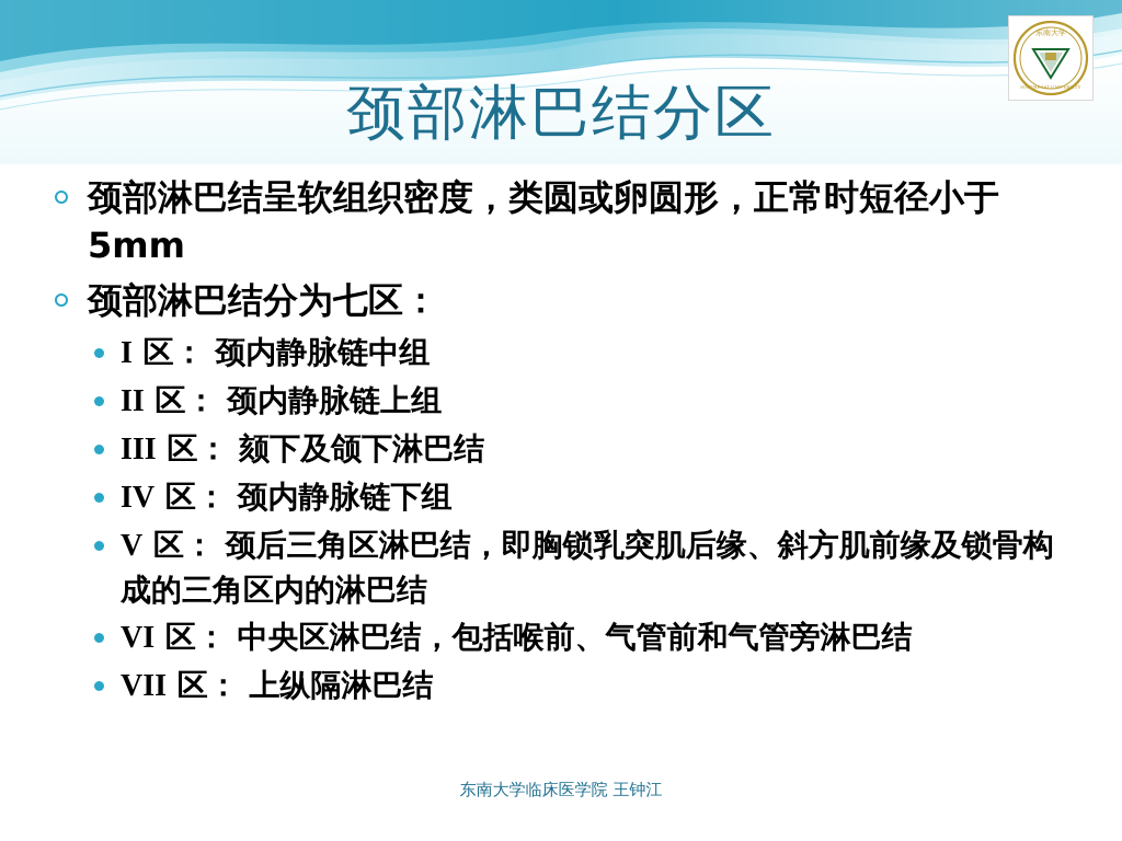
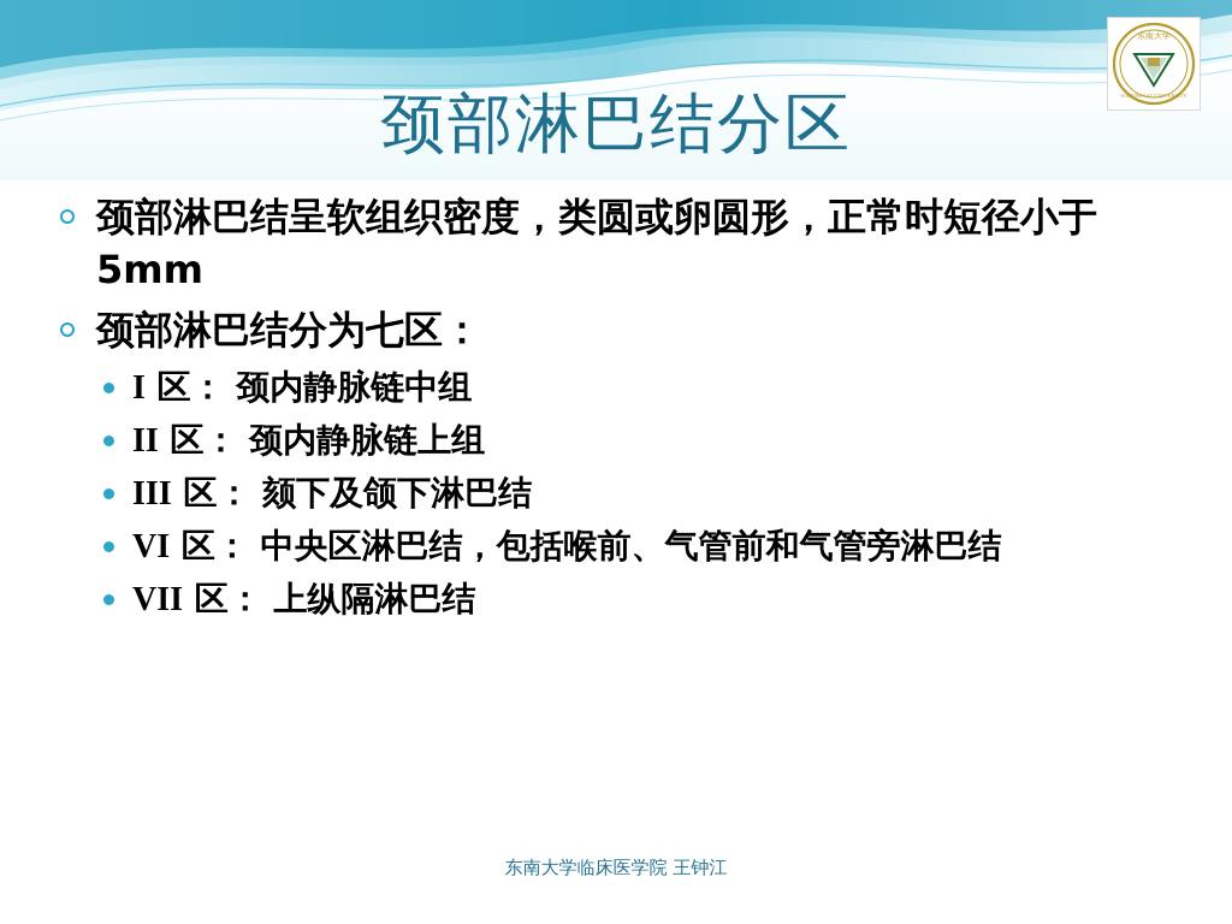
  东南大学
  颈部淋巴结分区
  颈部淋巴结呈软组织密度，类圆或卵圆形，正常时短径小于 5mm
  颈部淋巴结分为七区：
  I 区： 颈内静脉链中组
  II 区： 颈内静脉链上组
  III 区： 颏下及颌下淋巴结
- IV 区： 颈内静脉链下组
- V 区： 颈后三角区淋巴结，即胸锁乳突肌后缘、斜方肌前缘及锁骨构成的三角区内的淋巴结
  VI 区： 中央区淋巴结，包括喉前、气管前和气管旁淋巴结
  VII 区： 上纵隔淋巴结
  东南大学临床医学院 王钟江
